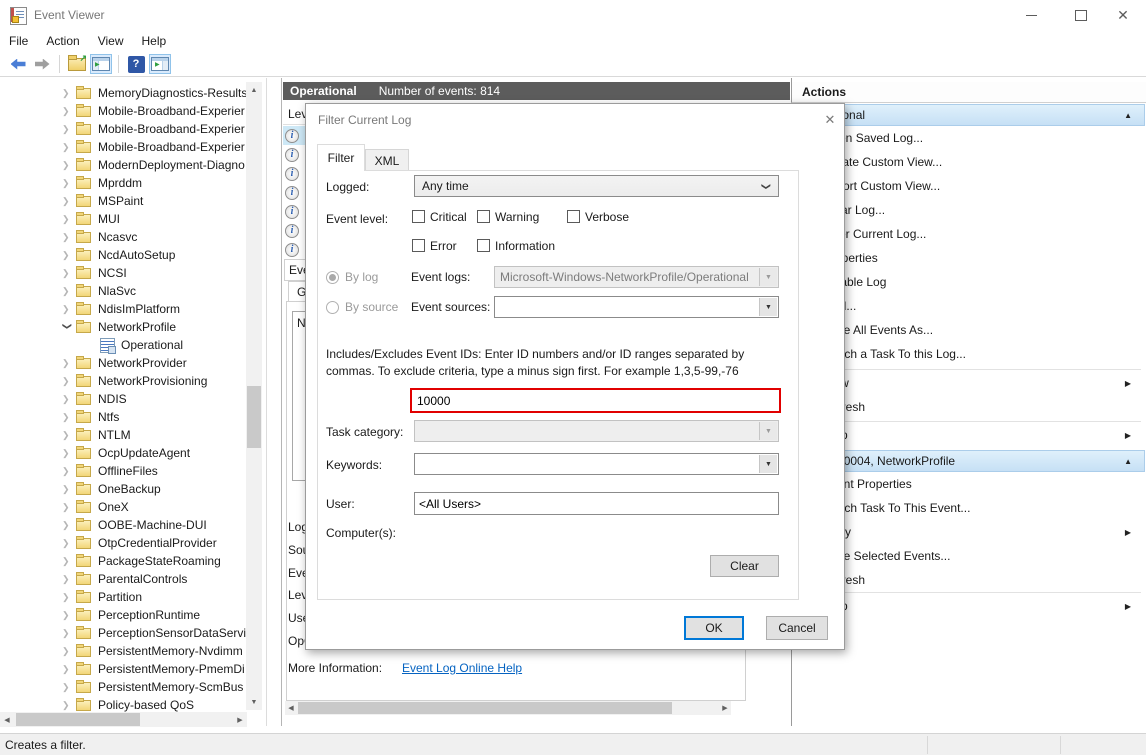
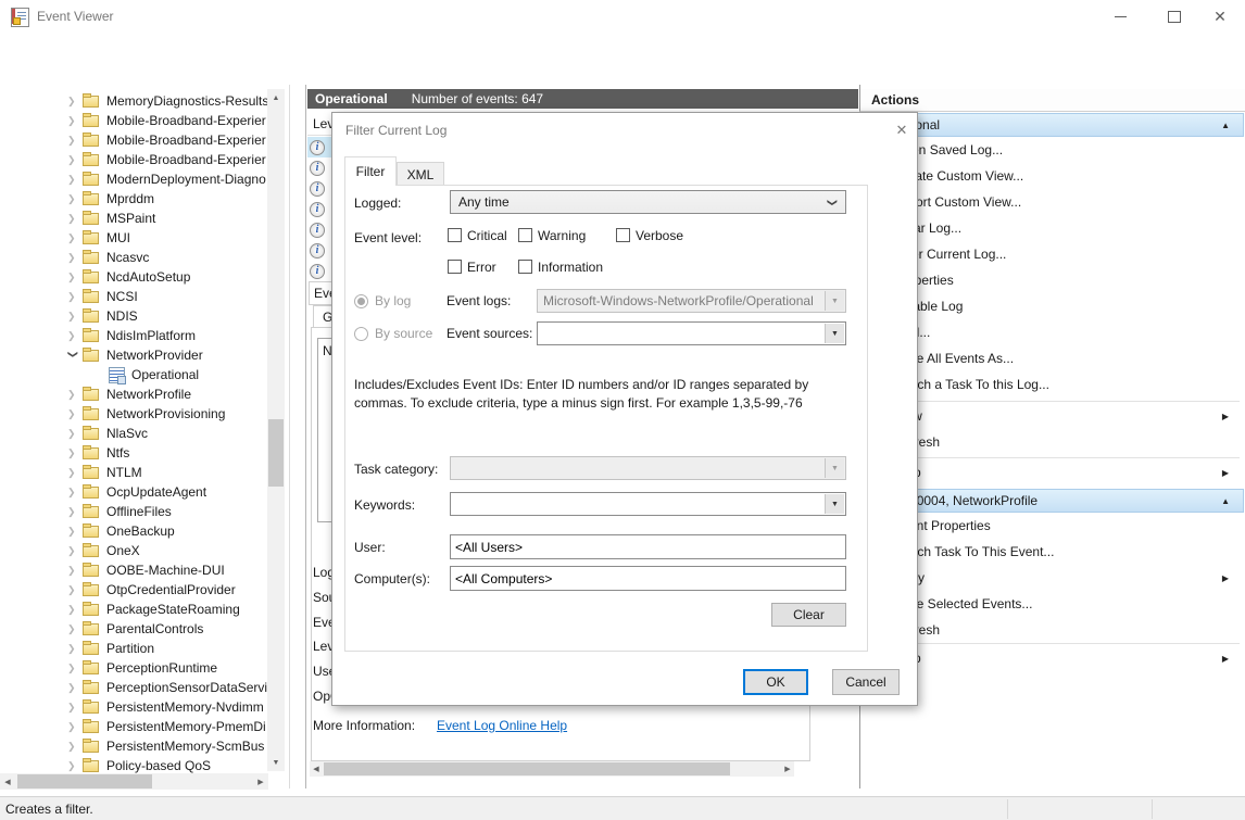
  Event Viewer
  ✕
- File
- Action
- View
- Help
- ↗
- ?
  ❯
  MemoryDiagnostics-Results
  ❯
  Mobile-Broadband-Experier
  ❯
  Mobile-Broadband-Experier
  ❯
  Mobile-Broadband-Experier
  ❯
  ModernDeployment-Diagno
  ❯
  Mprddm
  ❯
  MSPaint
  ❯
  MUI
  ❯
  Ncasvc
  ❯
  NcdAutoSetup
  ❯
  NCSI
  ❯
- NlaSvc
+ NDIS
  ❯
  NdisImPlatform
- NetworkProfile
+ NetworkProvider
  Operational
  ❯
- NetworkProvider
+ NetworkProfile
  ❯
  NetworkProvisioning
  ❯
- NDIS
+ NlaSvc
  ❯
  Ntfs
  ❯
  NTLM
  ❯
  OcpUpdateAgent
  ❯
  OfflineFiles
  ❯
  OneBackup
  ❯
  OneX
  ❯
  OOBE-Machine-DUI
  ❯
  OtpCredentialProvider
  ❯
  PackageStateRoaming
  ❯
  ParentalControls
  ❯
  Partition
  ❯
  PerceptionRuntime
  ❯
  PerceptionSensorDataServi
  ❯
  PersistentMemory-Nvdimm
  ❯
  PersistentMemory-PmemDi
  ❯
  PersistentMemory-ScmBus
  ❯
  Policy-based QoS
  Operational
- Number of events: 814
+ Number of events: 647
  i
  i
  i
  i
  i
  i
  i
  N
  More Information:
  Event Log Online Help
  ▲
  n Saved Log...
  ate Custom View...
  ort Custom View...
  r Current Log...
  perties
  e All Events As...
  ch a Task To this Log...
  ▶
  ▶
  0004, NetworkProfile
  ▲
  nt Properties
  ch Task To This Event...
  ▶
  e Selected Events...
  ▶
  Actions
  Creates a filter.
  Filter Current Log
  ✕
  Filter
  XML
  Logged:
  Any time
  Event level:
  Critical
  Warning
  Verbose
  Error
  Information
  By log
  Event logs:
  Microsoft-Windows-NetworkProfile/Operational
  By source
  Event sources:
  Includes/Excludes Event IDs: Enter ID numbers and/or ID ranges separated by commas. To exclude criteria, type a minus sign first. For example 1,3,5-99,-76
- 10000
  Task category:
  Keywords:
  User:
  <All Users>
  Computer(s):
+ <All Computers>
  Clear
  OK
  Cancel
